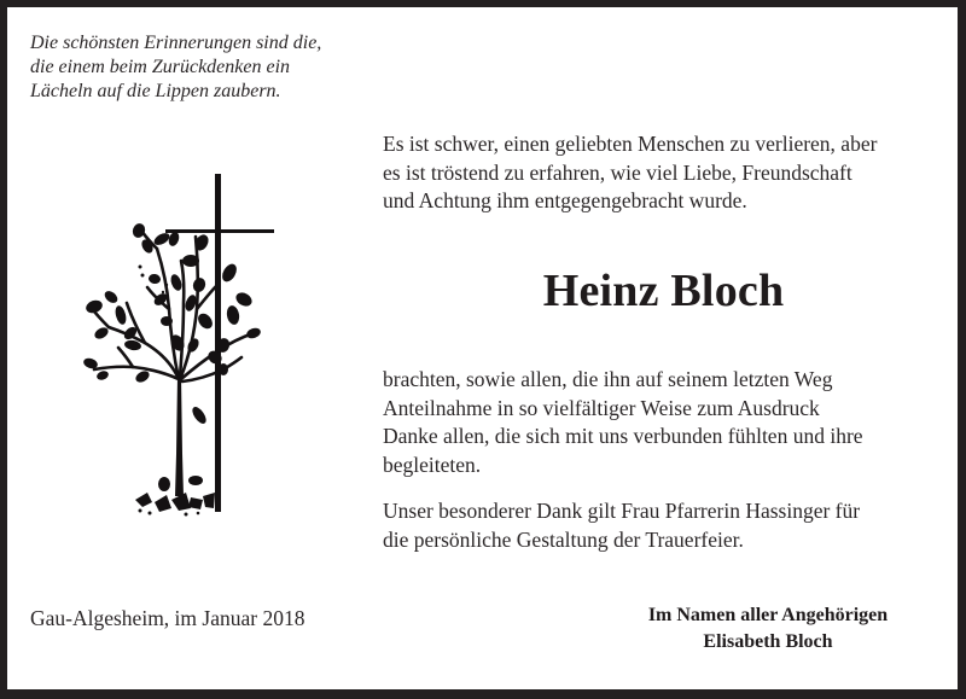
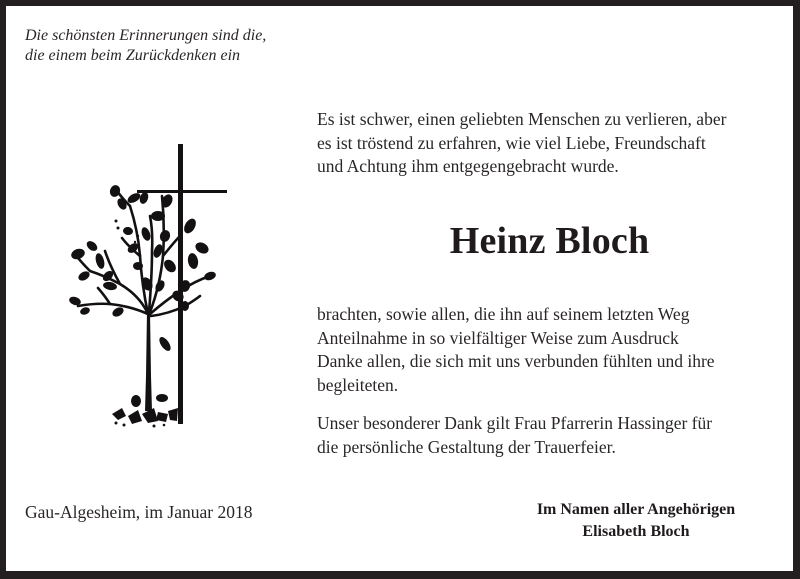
  Die schönsten Erinnerungen sind die,
  die einem beim Zurückdenken ein
- Lächeln auf die Lippen zaubern.
  Es ist schwer, einen geliebten Menschen zu verlieren, aber
  es ist tröstend zu erfahren, wie viel Liebe, Freundschaft
  und Achtung ihm entgegengebracht wurde.
  Heinz Bloch
  brachten, sowie allen, die ihn auf seinem letzten Weg
  Anteilnahme in so vielfältiger Weise zum Ausdruck
  Danke allen, die sich mit uns verbunden fühlten und ihre
  begleiteten.
  Unser besonderer Dank gilt Frau Pfarrerin Hassinger für
  die persönliche Gestaltung der Trauerfeier.
  Gau-Algesheim, im Januar 2018
  Im Namen aller Angehörigen
  Elisabeth Bloch
